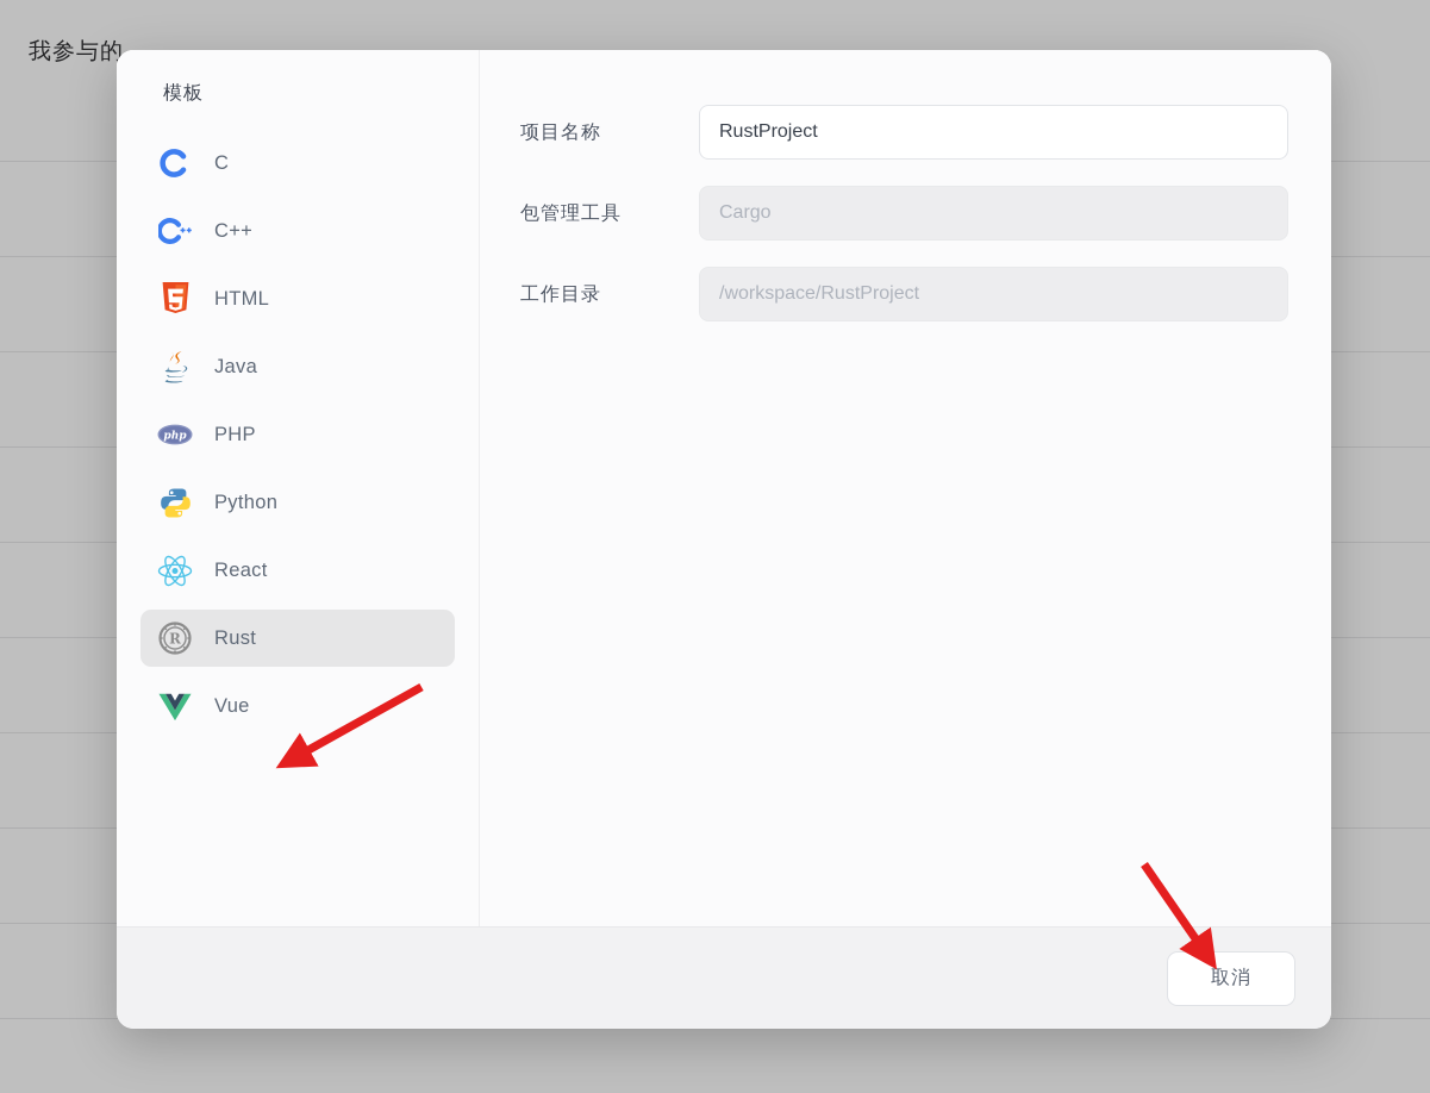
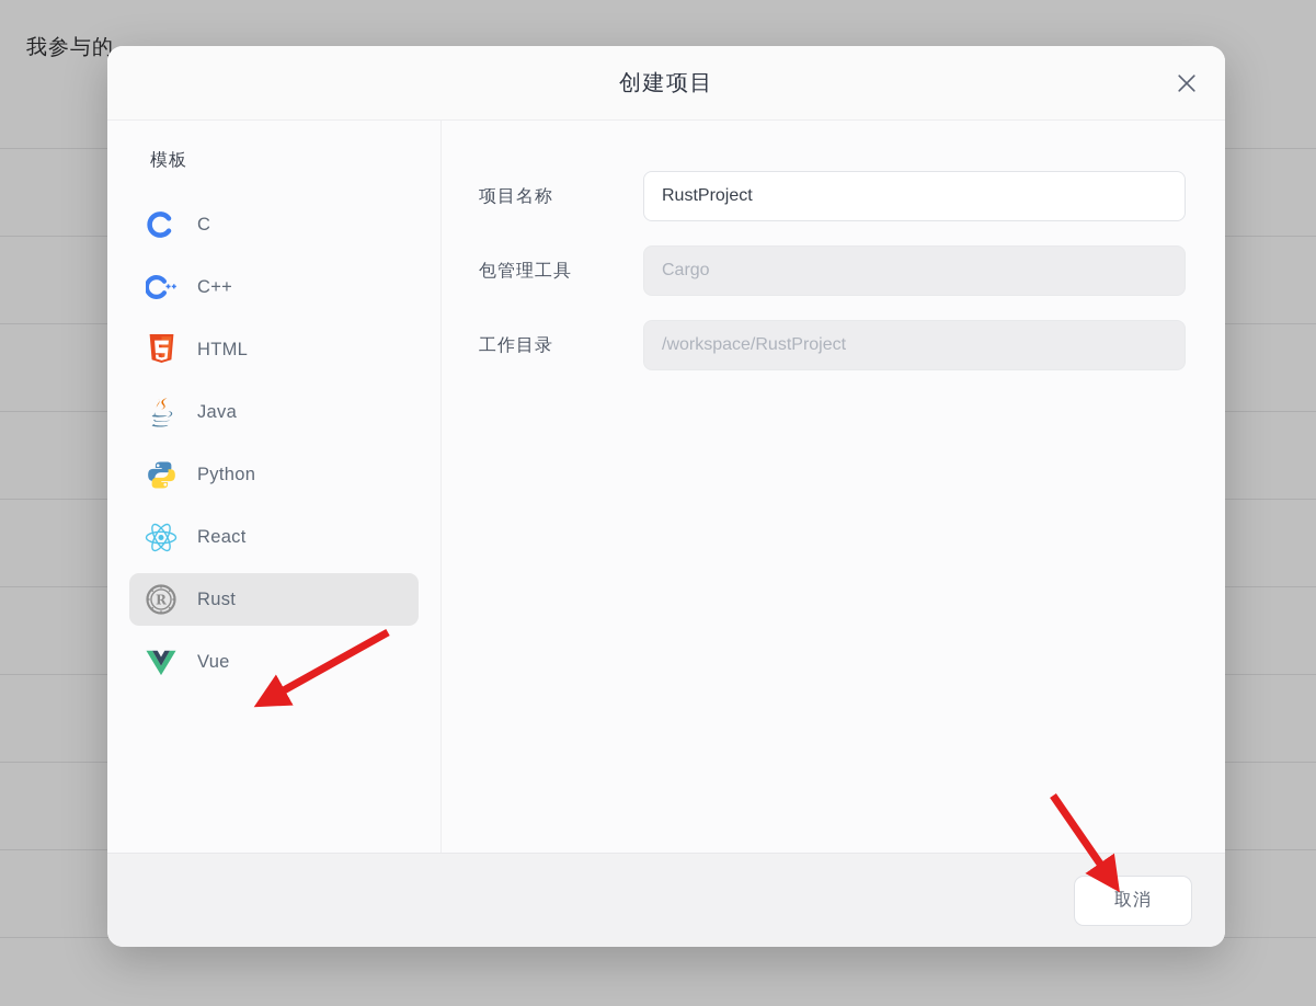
  我参与的
+ 创建项目
  模板
  C
  C++
  HTML
  Java
- php
- PHP
  Python
  React
  R
  Rust
  Vue
  项目名称
  RustProject
  包管理工具
  Cargo
  工作目录
  /workspace/RustProject
  取消
